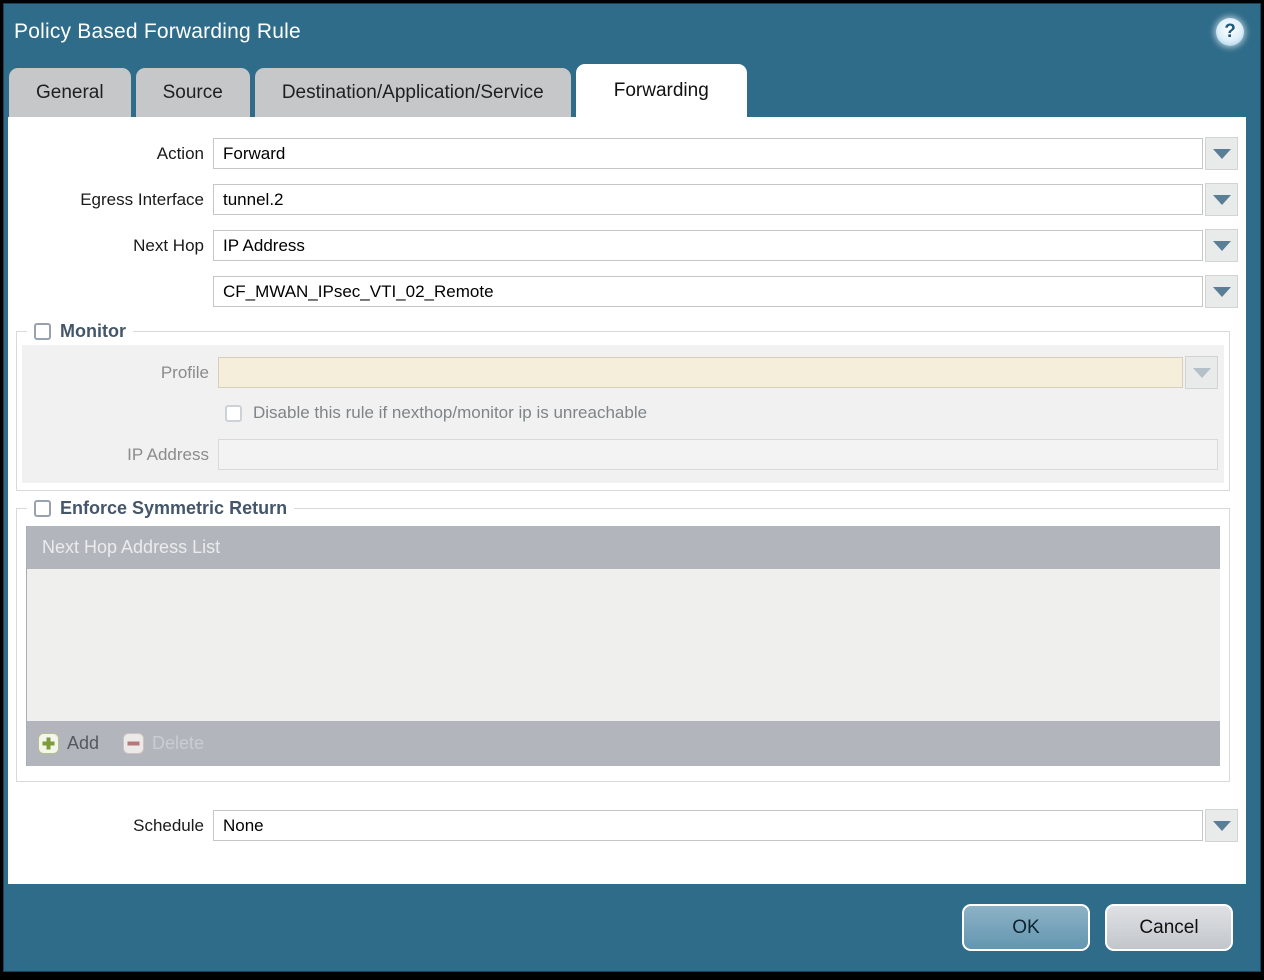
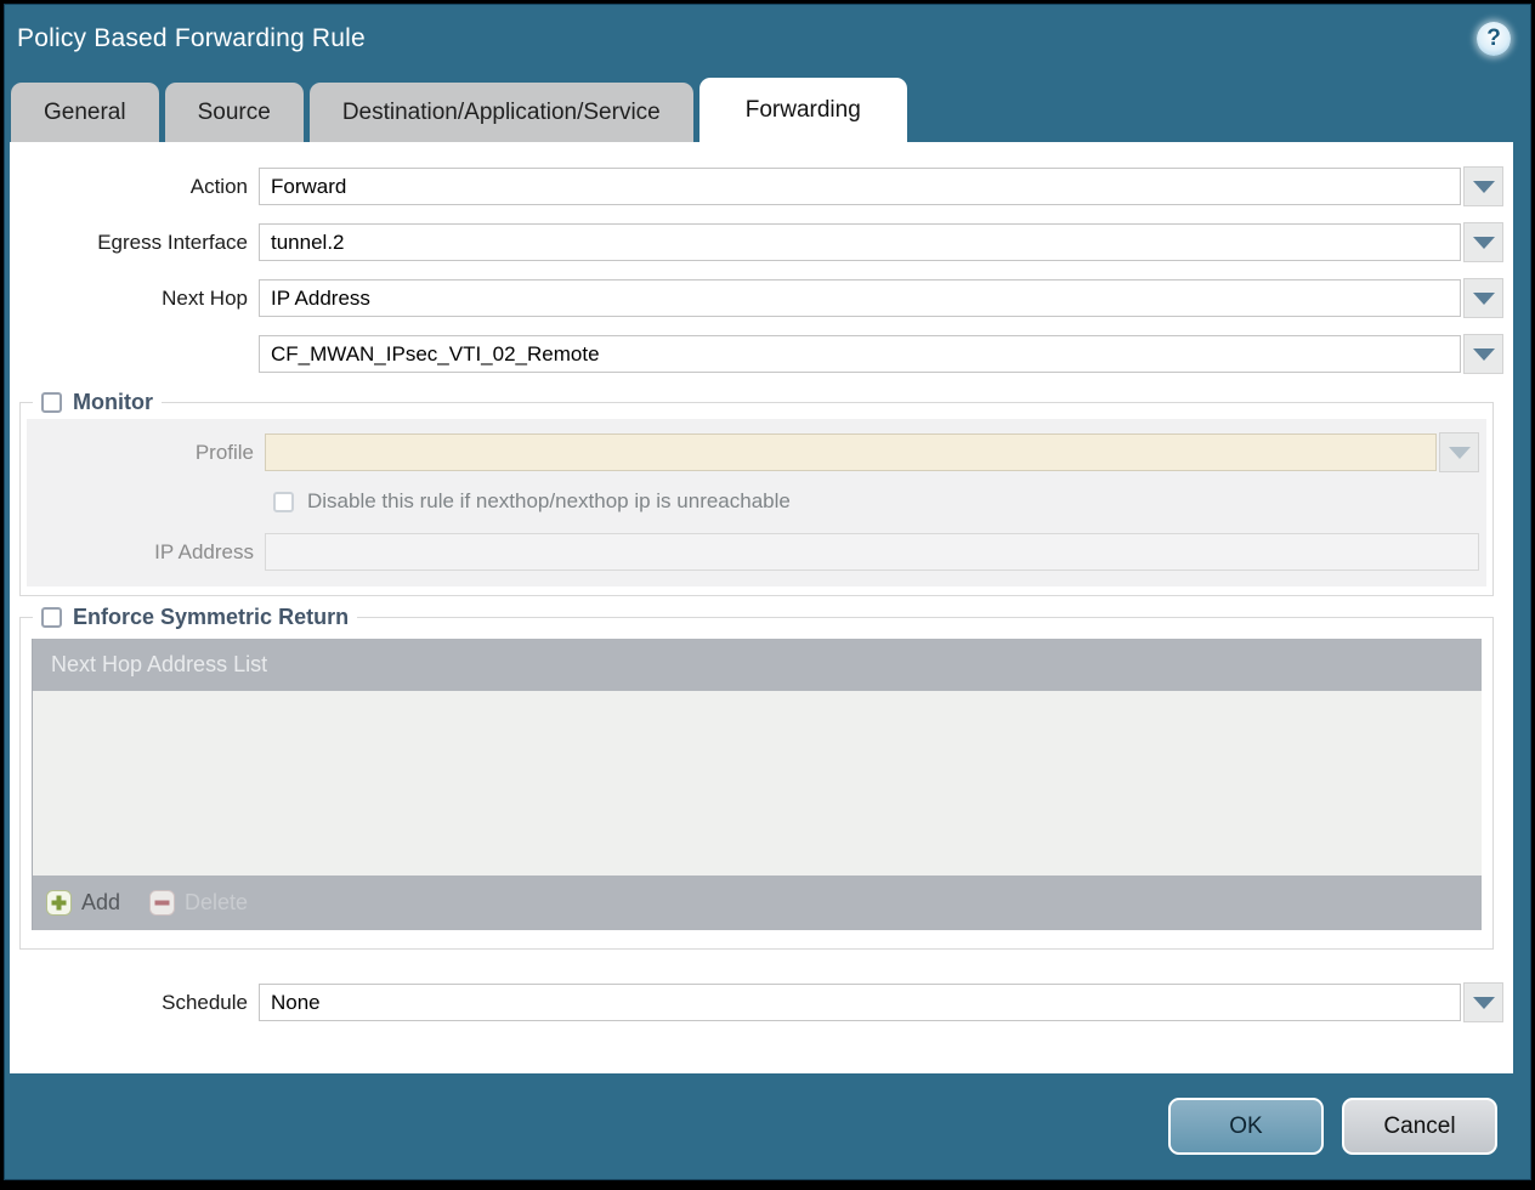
  Policy Based Forwarding Rule
  ?
  General
  Source
  Destination/Application/Service
  Forwarding
  Action
  Forward
  Egress Interface
  tunnel.2
  Next Hop
  IP Address
  CF_MWAN_IPsec_VTI_02_Remote
  Monitor
  Profile
- Disable this rule if nexthop/monitor ip is unreachable
+ Disable this rule if nexthop/nexthop ip is unreachable
  IP Address
  Enforce Symmetric Return
  Next Hop Address List
  Add
  Schedule
  None
  OK
  Cancel
